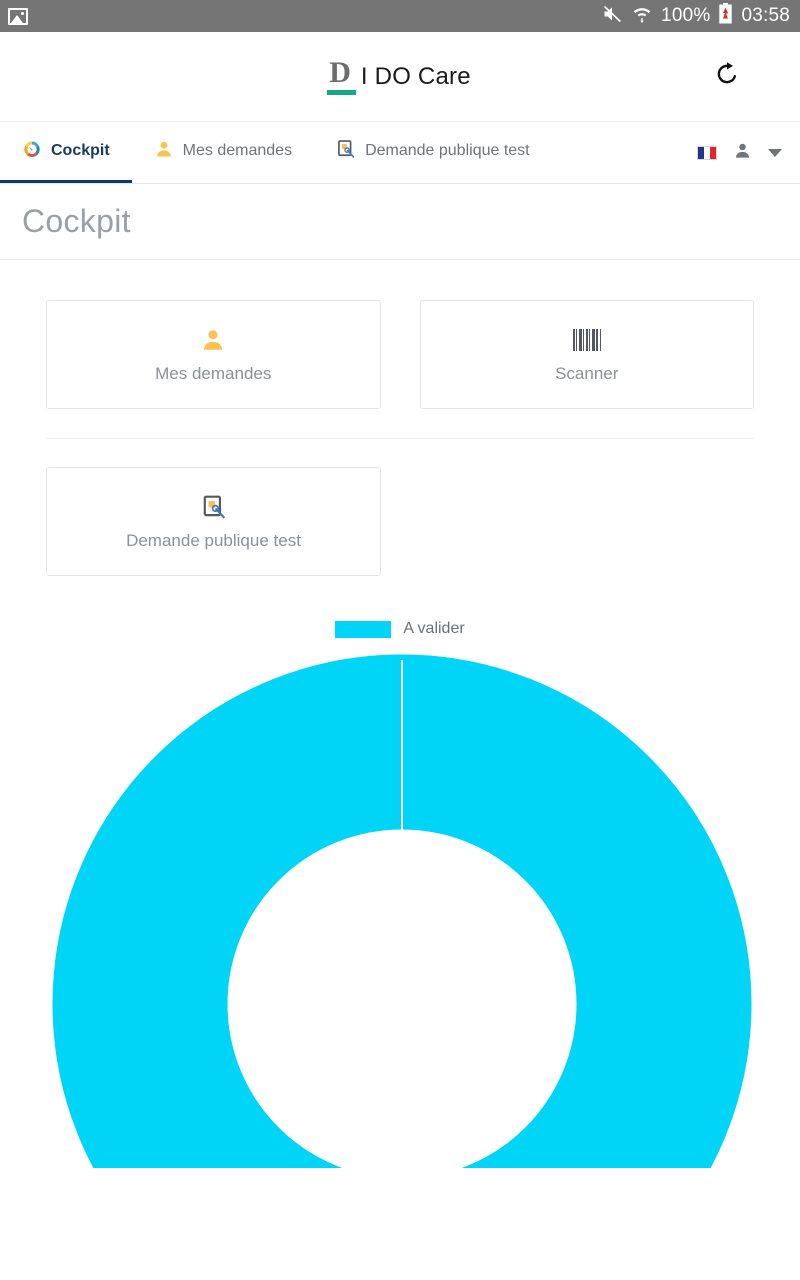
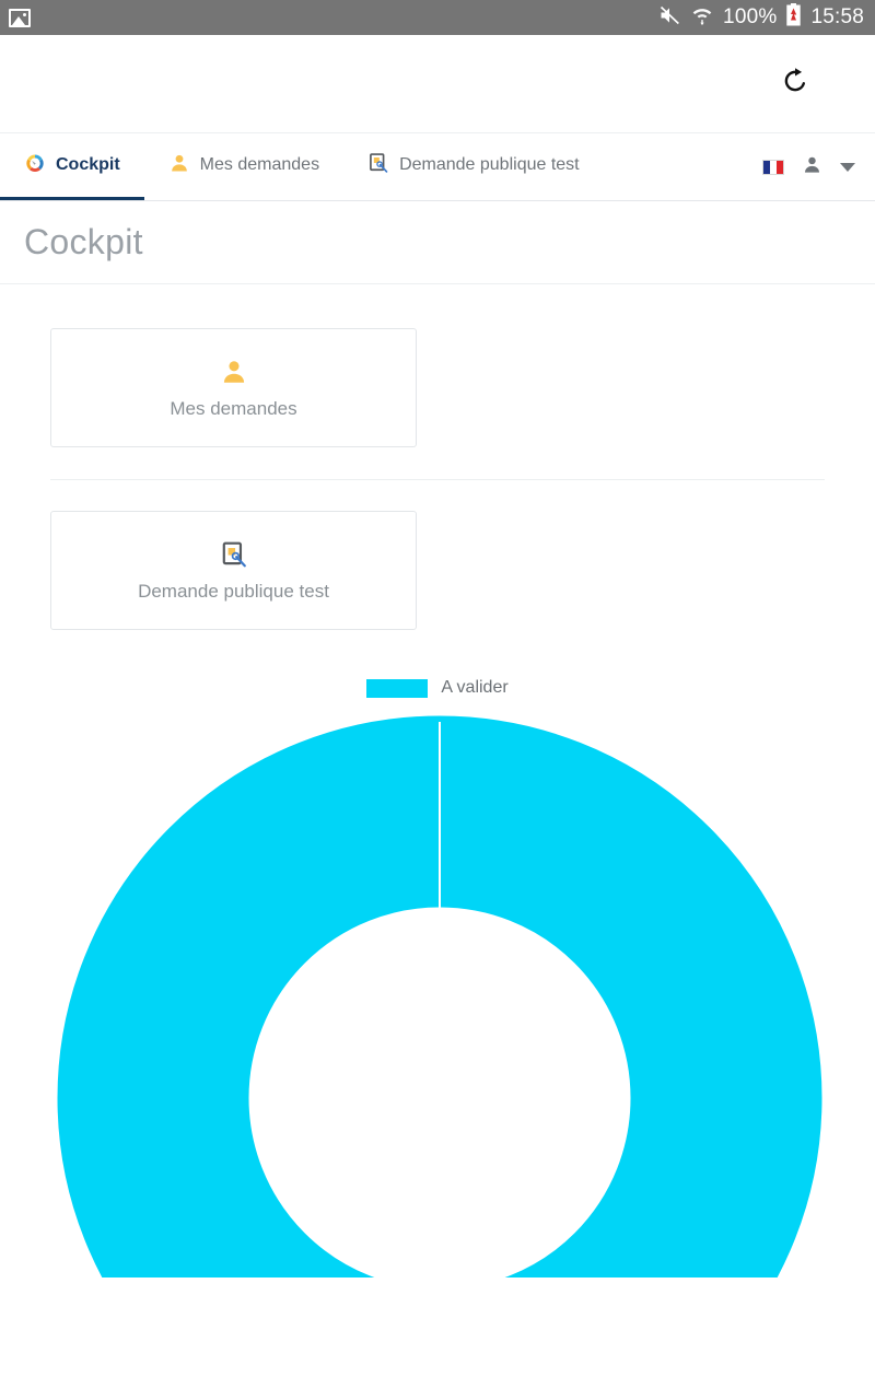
  100%
- 03:58
+ 15:58
- D
- I DO Care
  Cockpit
  Mes demandes
  Demande publique test
  Cockpit
  Mes demandes
- Scanner
  Demande publique test
  A valider
